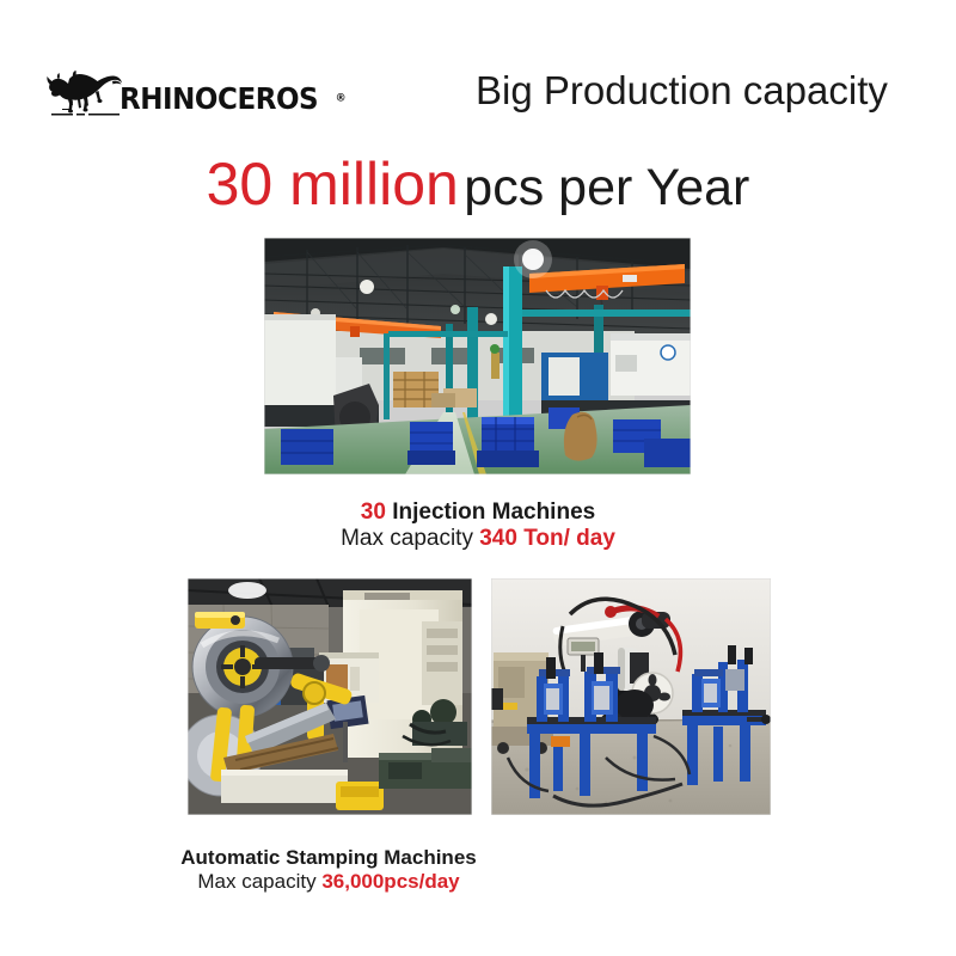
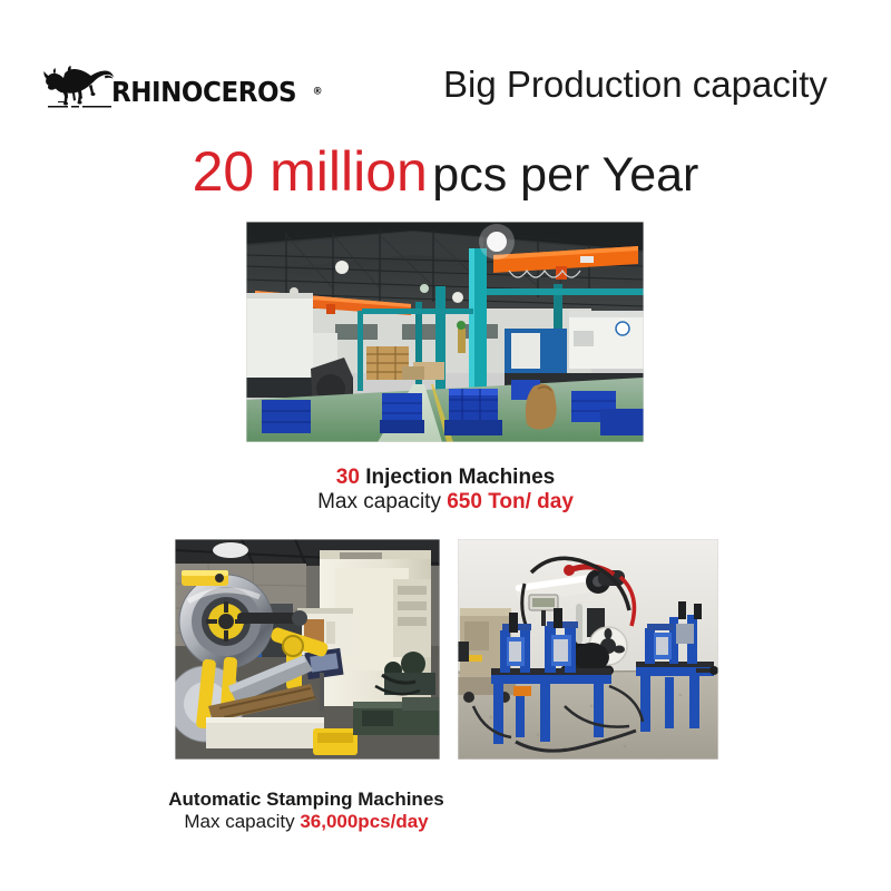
  RHINOCEROS ®
  Big Production capacity
- 30 million pcs per Year
+ 20 million pcs per Year
  30 Injection Machines
- Max capacity 340 Ton/ day
+ Max capacity 650 Ton/ day
  Automatic Stamping Machines
  Max capacity 36,000pcs/day
